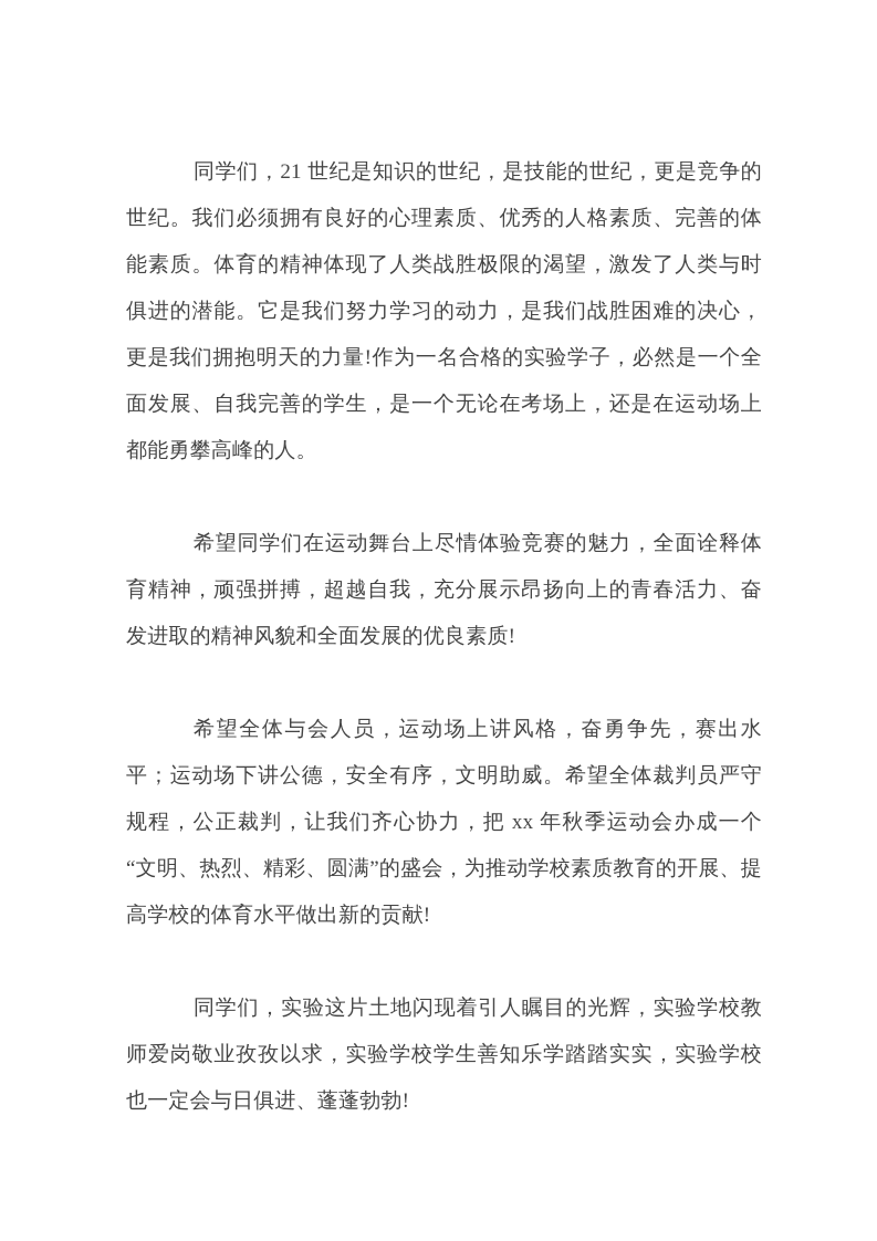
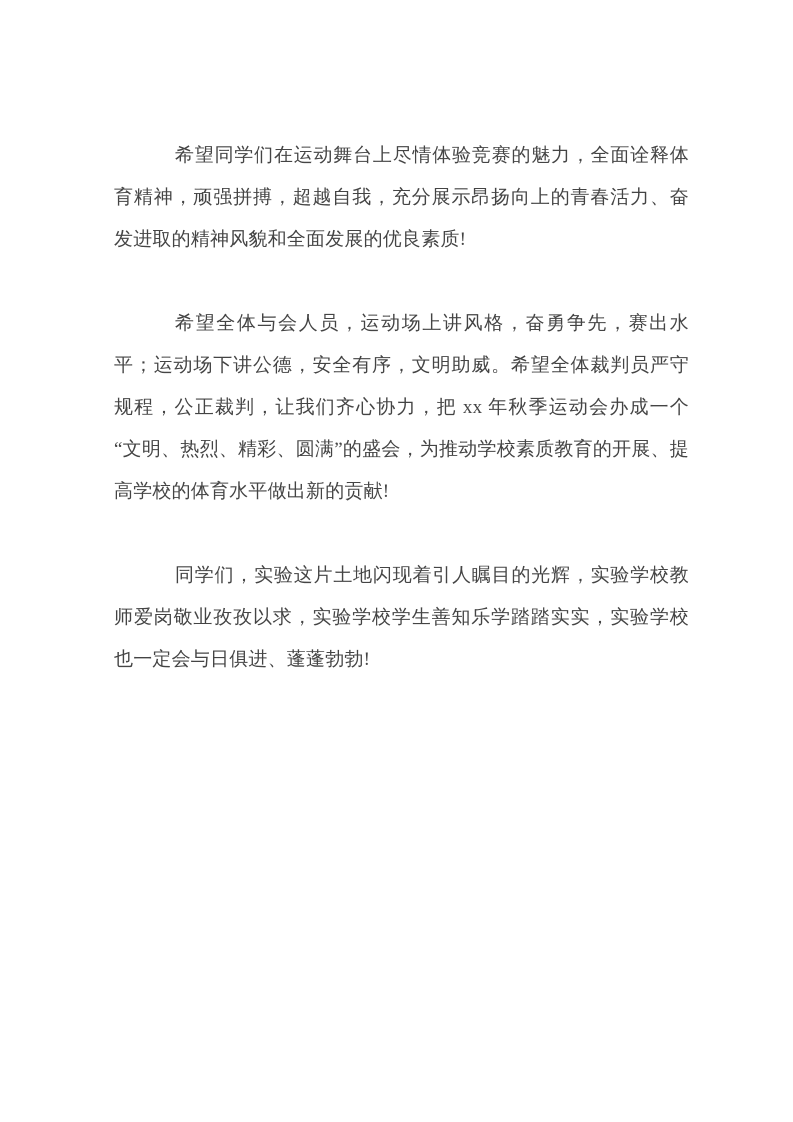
- 同学们，21 世纪是知识的世纪，是技能的世纪，更是竞争的世纪。我们必须拥有良好的心理素质、优秀的人格素质、完善的体能素质。体育的精神体现了人类战胜极限的渴望，激发了人类与时俱进的潜能。它是我们努力学习的动力，是我们战胜困难的决心，更是我们拥抱明天的力量!作为一名合格的实验学子，必然是一个全面发展、自我完善的学生，是一个无论在考场上，还是在运动场上都能勇攀高峰的人。
  希望同学们在运动舞台上尽情体验竞赛的魅力，全面诠释体育精神，顽强拼搏，超越自我，充分展示昂扬向上的青春活力、奋发进取的精神风貌和全面发展的优良素质!
  希望全体与会人员，运动场上讲风格，奋勇争先，赛出水平；运动场下讲公德，安全有序，文明助威。希望全体裁判员严守规程，公正裁判，让我们齐心协力，把 xx 年秋季运动会办成一个“文明、热烈、精彩、圆满”的盛会，为推动学校素质教育的开展、提高学校的体育水平做出新的贡献!
  同学们，实验这片土地闪现着引人瞩目的光辉，实验学校教师爱岗敬业孜孜以求，实验学校学生善知乐学踏踏实实，实验学校也一定会与日俱进、蓬蓬勃勃!
